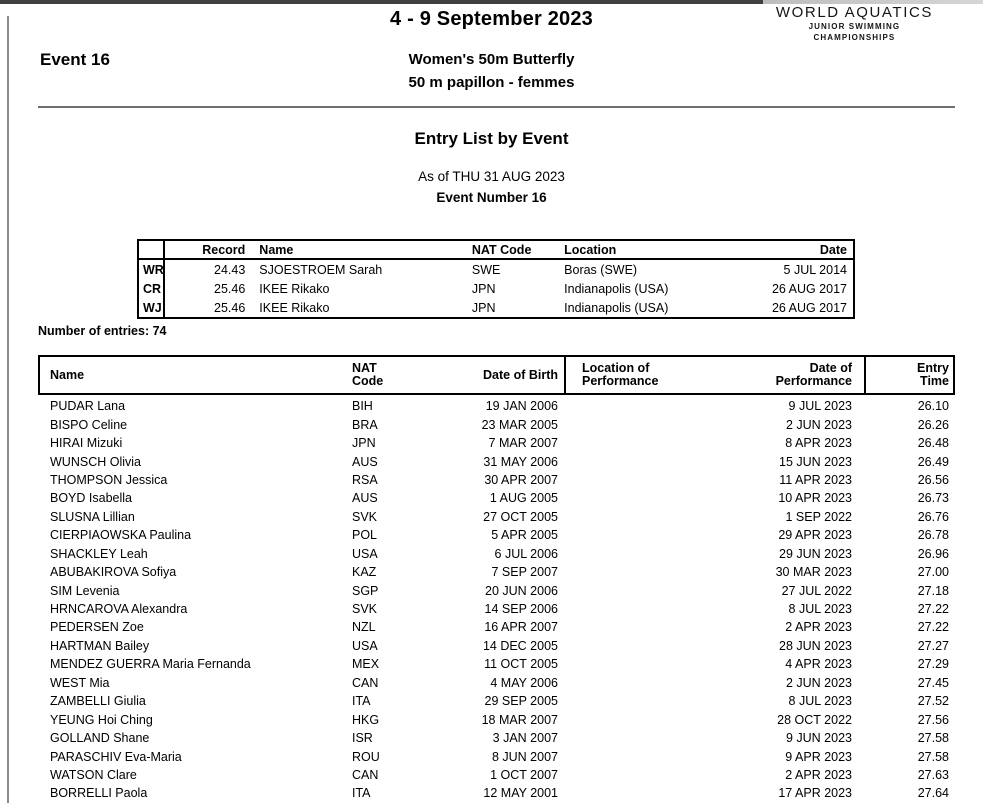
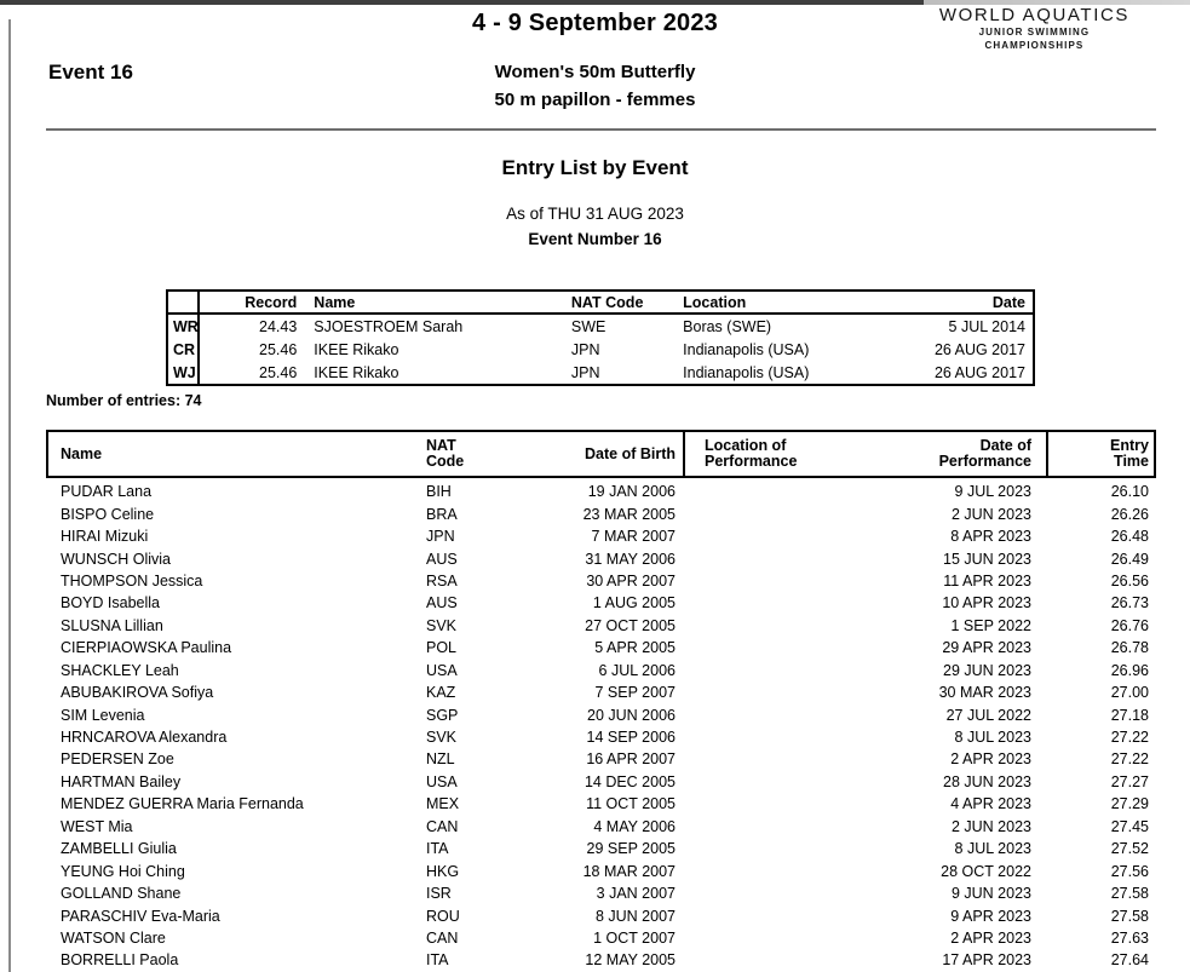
  4 - 9 September 2023
  WORLD AQUATICS
  JUNIOR SWIMMING
  CHAMPIONSHIPS
  Event 16
  Women's 50m Butterfly
  50 m papillon - femmes
  Entry List by Event
  As of THU 31 AUG 2023
  Event Number 16
  	Record	Name	NAT Code	Location	Date
  WR	24.43	SJOESTROEM Sarah	SWE	Boras (SWE)	5 JUL 2014
  CR	25.46	IKEE Rikako	JPN	Indianapolis (USA)	26 AUG 2017
  WJ	25.46	IKEE Rikako	JPN	Indianapolis (USA)	26 AUG 2017
  Number of entries: 74
  Name
  NAT
  Code
  Date of Birth
  Location of
  Performance
  Date of
  Performance
  Entry
  Time
  PUDAR Lana
  BIH
  19 JAN 2006
  9 JUL 2023
  26.10
  BISPO Celine
  BRA
  23 MAR 2005
  2 JUN 2023
  26.26
  HIRAI Mizuki
  JPN
  7 MAR 2007
  8 APR 2023
  26.48
  WUNSCH Olivia
  AUS
  31 MAY 2006
  15 JUN 2023
  26.49
  THOMPSON Jessica
  RSA
  30 APR 2007
  11 APR 2023
  26.56
  BOYD Isabella
  AUS
  1 AUG 2005
  10 APR 2023
  26.73
  SLUSNA Lillian
  SVK
  27 OCT 2005
  1 SEP 2022
  26.76
  CIERPIAOWSKA Paulina
  POL
  5 APR 2005
  29 APR 2023
  26.78
  SHACKLEY Leah
  USA
  6 JUL 2006
  29 JUN 2023
  26.96
  ABUBAKIROVA Sofiya
  KAZ
  7 SEP 2007
  30 MAR 2023
  27.00
  SIM Levenia
  SGP
  20 JUN 2006
  27 JUL 2022
  27.18
  HRNCAROVA Alexandra
  SVK
  14 SEP 2006
  8 JUL 2023
  27.22
  PEDERSEN Zoe
  NZL
  16 APR 2007
  2 APR 2023
  27.22
  HARTMAN Bailey
  USA
  14 DEC 2005
  28 JUN 2023
  27.27
  MENDEZ GUERRA Maria Fernanda
  MEX
  11 OCT 2005
  4 APR 2023
  27.29
  WEST Mia
  CAN
  4 MAY 2006
  2 JUN 2023
  27.45
  ZAMBELLI Giulia
  ITA
  29 SEP 2005
  8 JUL 2023
  27.52
  YEUNG Hoi Ching
  HKG
  18 MAR 2007
  28 OCT 2022
  27.56
  GOLLAND Shane
  ISR
  3 JAN 2007
  9 JUN 2023
  27.58
  PARASCHIV Eva-Maria
  ROU
  8 JUN 2007
  9 APR 2023
  27.58
  WATSON Clare
  CAN
  1 OCT 2007
  2 APR 2023
  27.63
  BORRELLI Paola
  ITA
- 12 MAY 2001
+ 12 MAY 2005
  17 APR 2023
  27.64
